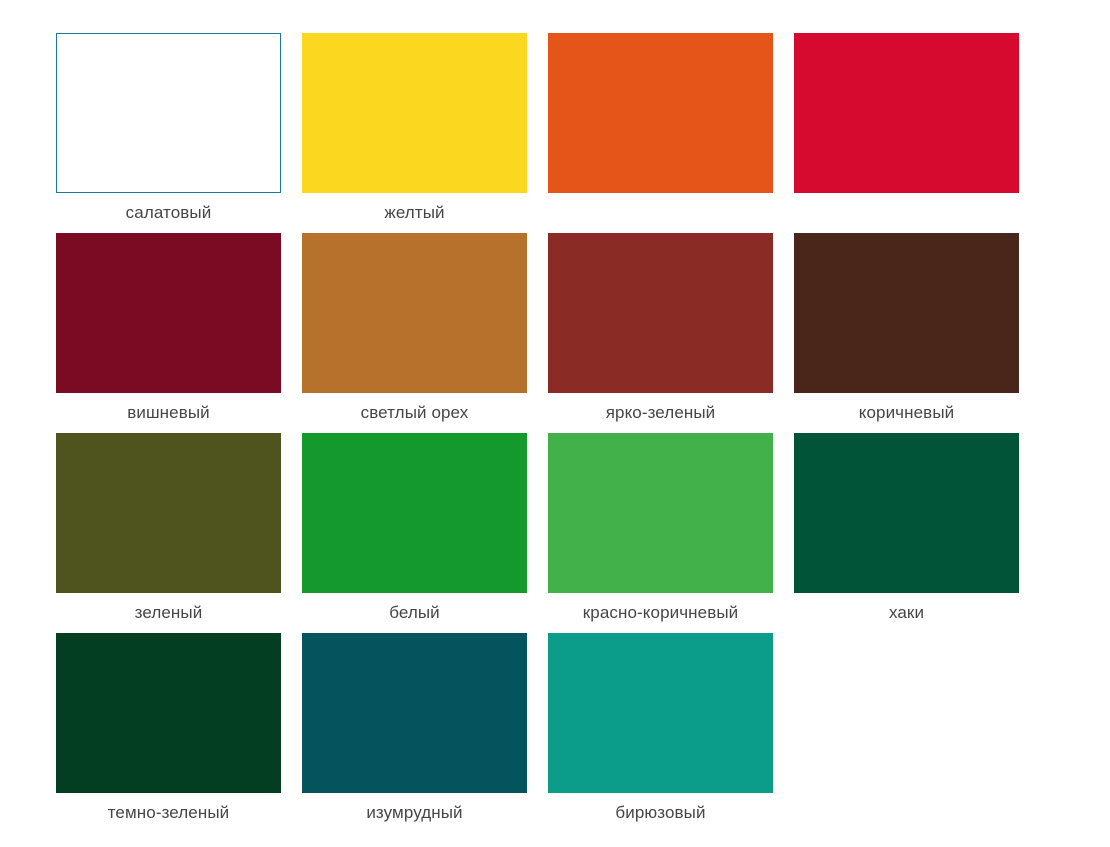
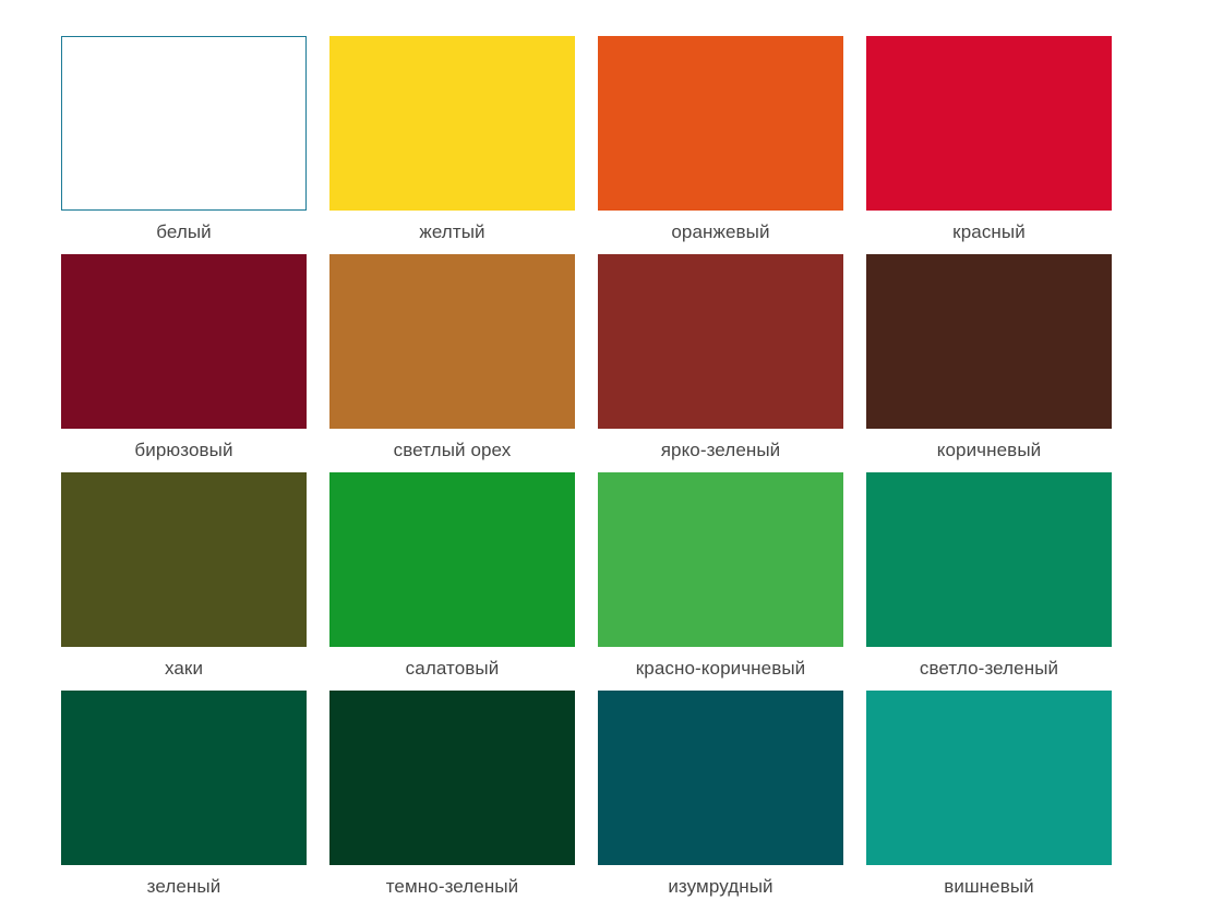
- салатовый
+ белый
  желтый
+ оранжевый
+ красный
- вишневый
+ бирюзовый
  светлый орех
  ярко-зеленый
  коричневый
- зеленый
+ хаки
- белый
+ салатовый
  красно-коричневый
+ светло-зеленый
- хаки
+ зеленый
  темно-зеленый
  изумрудный
- бирюзовый
+ вишневый
